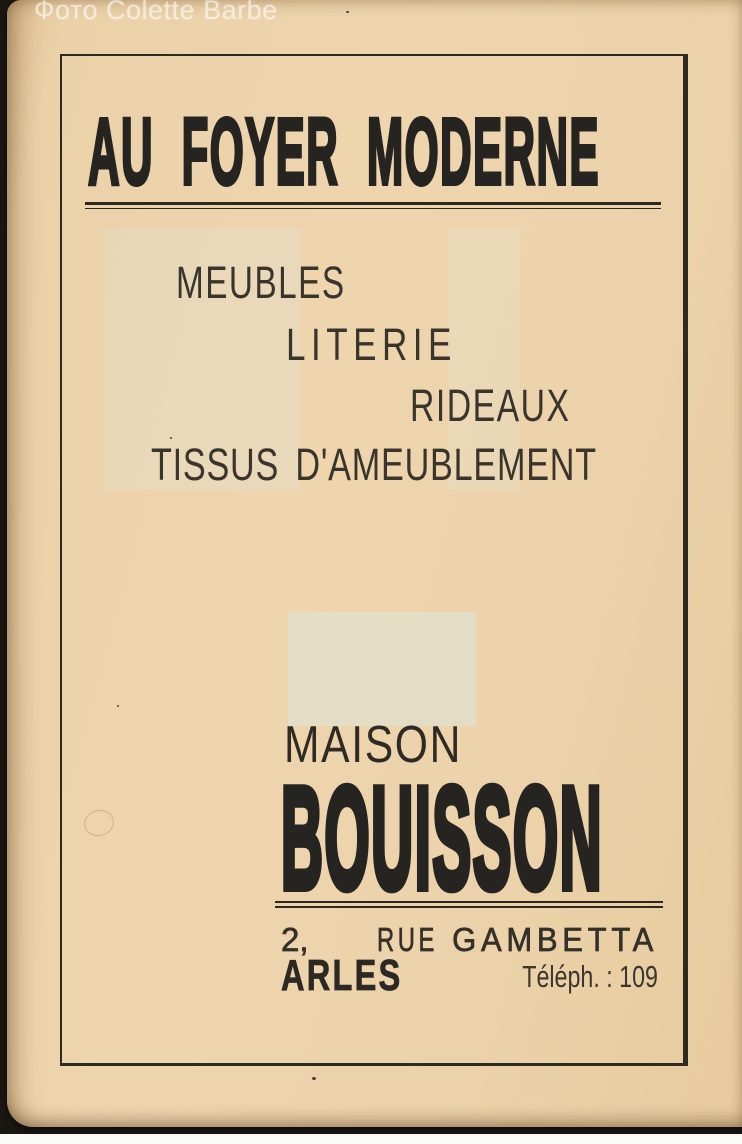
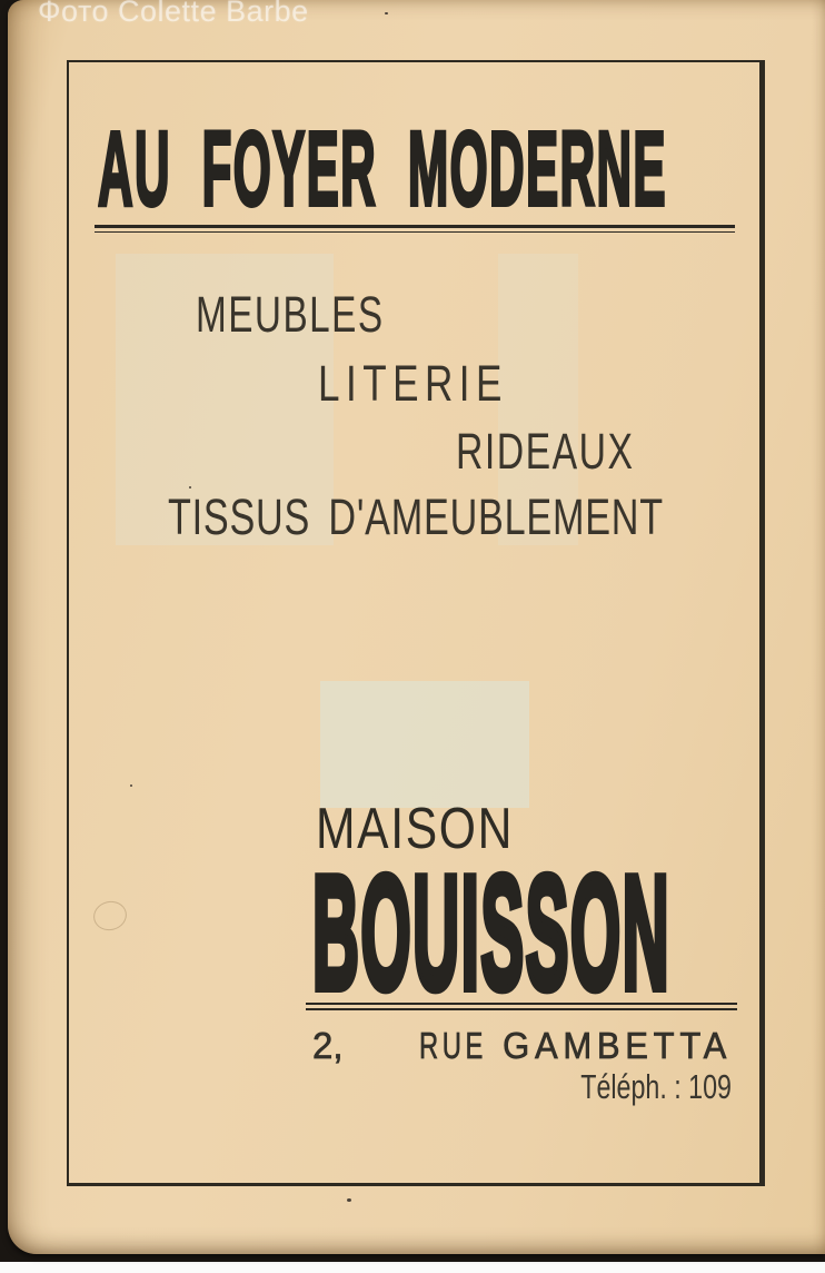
  AU FOYER MODERNE
  MEUBLES
  LITERIE
  RIDEAUX
  TISSUS D'AMEUBLEMENT
  MAISON
  BOUISSON
  2,
  RUE
  GAMBETTA
- ARLES
  Téléph. : 109
  Фото Colette Barbe
